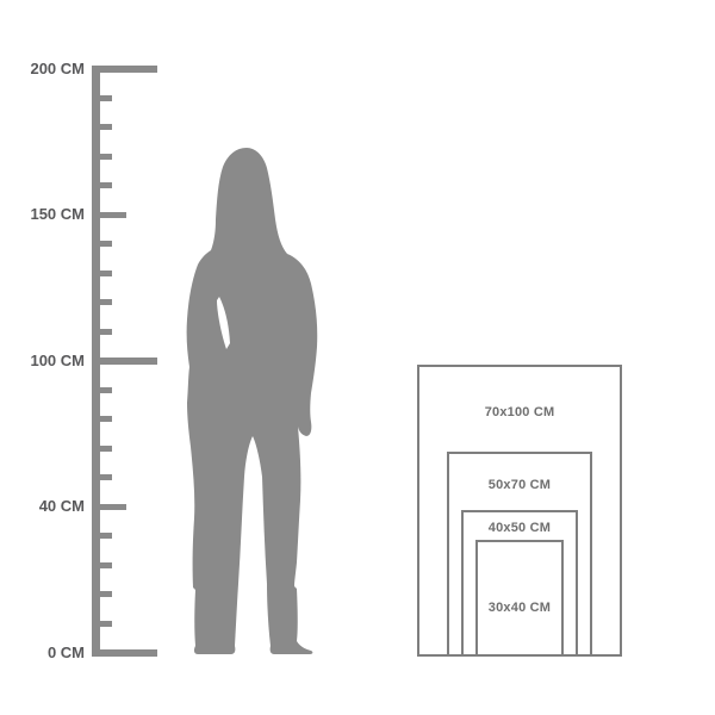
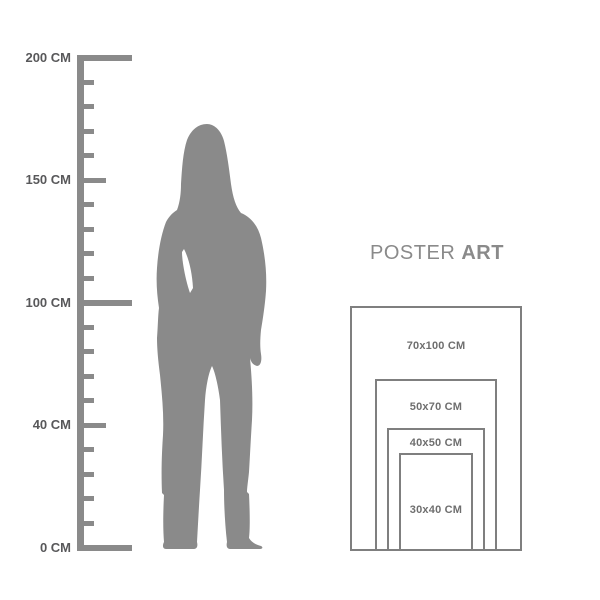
  200 CM
  150 CM
  100 CM
  40 CM
  0 CM
+ POSTER ART
  70x100 CM
  50x70 CM
  40x50 CM
  30x40 CM
